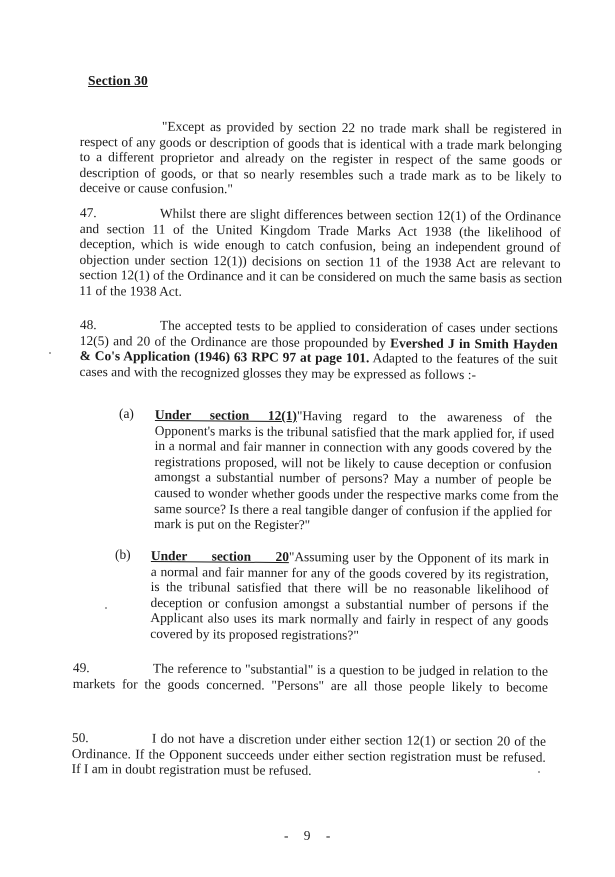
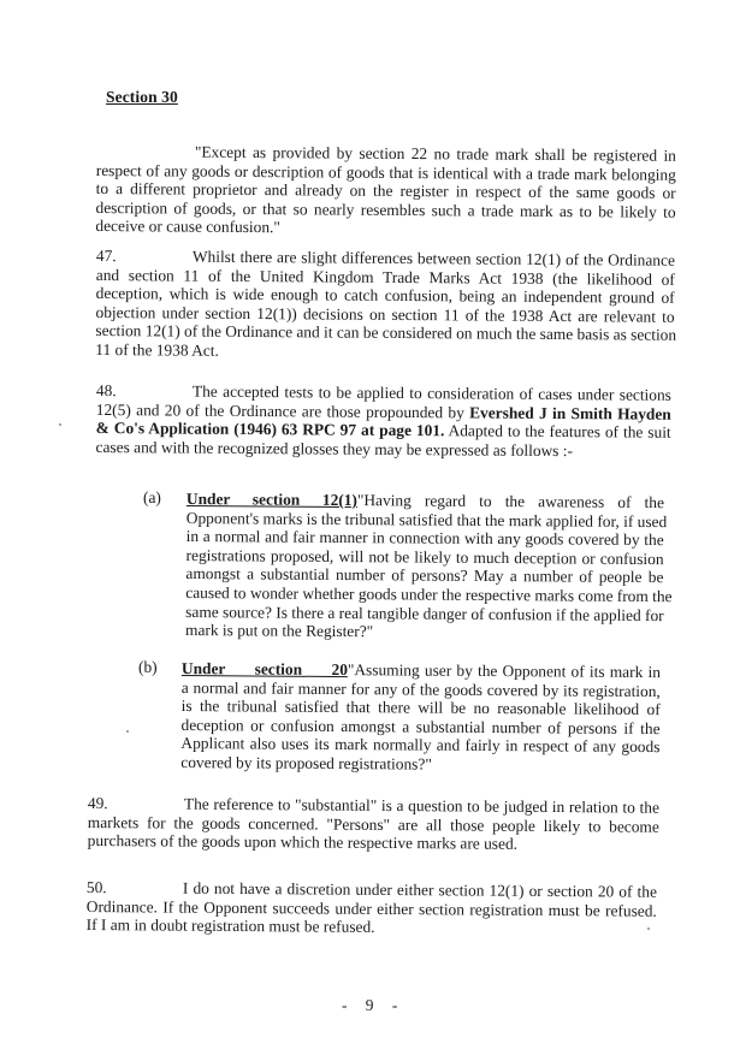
  Section 30
  "Except as provided by section 22 no trade mark shall be registered in
  respect of any goods or description of goods that is identical with a trade mark belonging
  to a different proprietor and already on the register in respect of the same goods or
  description of goods, or that so nearly resembles such a trade mark as to be likely to
  deceive or cause confusion."
  47. Whilst there are slight differences between section 12(1) of the Ordinance
  and section 11 of the United Kingdom Trade Marks Act 1938 (the likelihood of
  deception, which is wide enough to catch confusion, being an independent ground of
  objection under section 12(1)) decisions on section 11 of the 1938 Act are relevant to
  section 12(1) of the Ordinance and it can be considered on much the same basis as section
  11 of the 1938 Act.
  48. The accepted tests to be applied to consideration of cases under sections
  12(5) and 20 of the Ordinance are those propounded by Evershed J in Smith Hayden
  & Co's Application (1946) 63 RPC 97 at page 101. Adapted to the features of the suit
  cases and with the recognized glosses they may be expressed as follows :-
  (a)
  Under section 12(1)"Having regard to the awareness of the
  Opponent's marks is the tribunal satisfied that the mark applied for, if used
  in a normal and fair manner in connection with any goods covered by the
- registrations proposed, will not be likely to cause deception or confusion
+ registrations proposed, will not be likely to much deception or confusion
  amongst a substantial number of persons? May a number of people be
  caused to wonder whether goods under the respective marks come from the
  same source? Is there a real tangible danger of confusion if the applied for
  mark is put on the Register?"
  (b)
  Under section 20"Assuming user by the Opponent of its mark in
  a normal and fair manner for any of the goods covered by its registration,
  is the tribunal satisfied that there will be no reasonable likelihood of
  deception or confusion amongst a substantial number of persons if the
  Applicant also uses its mark normally and fairly in respect of any goods
  covered by its proposed registrations?"
  49. The reference to "substantial" is a question to be judged in relation to the
  markets for the goods concerned. "Persons" are all those people likely to become
+ purchasers of the goods upon which the respective marks are used.
  50. I do not have a discretion under either section 12(1) or section 20 of the
  Ordinance. If the Opponent succeeds under either section registration must be refused.
  If I am in doubt registration must be refused.
  - 9 -
